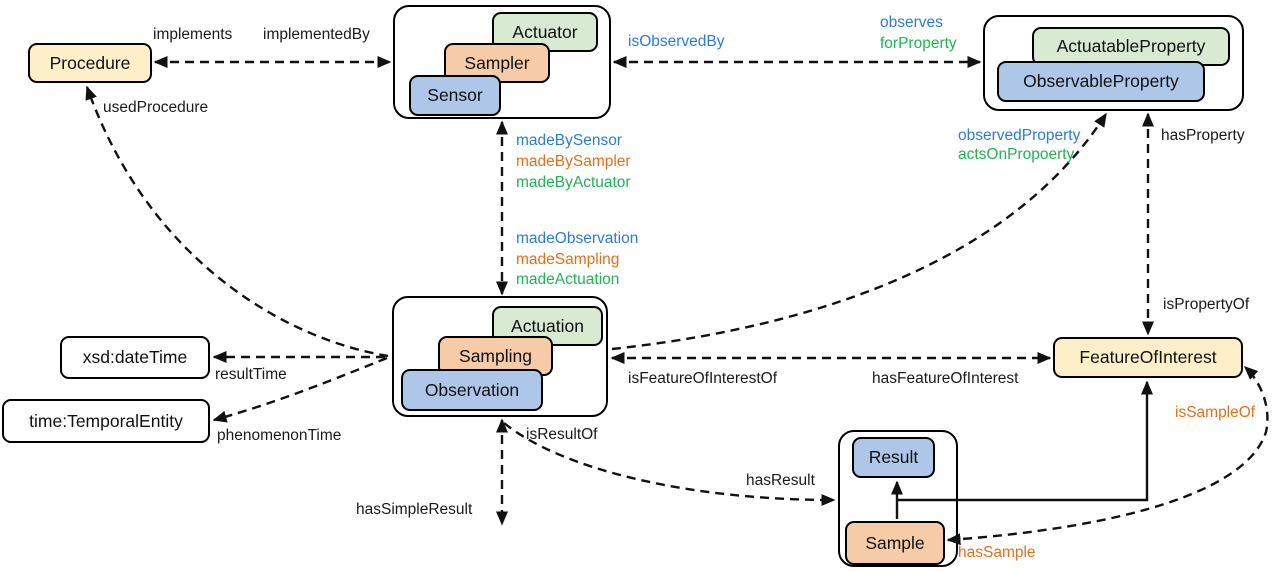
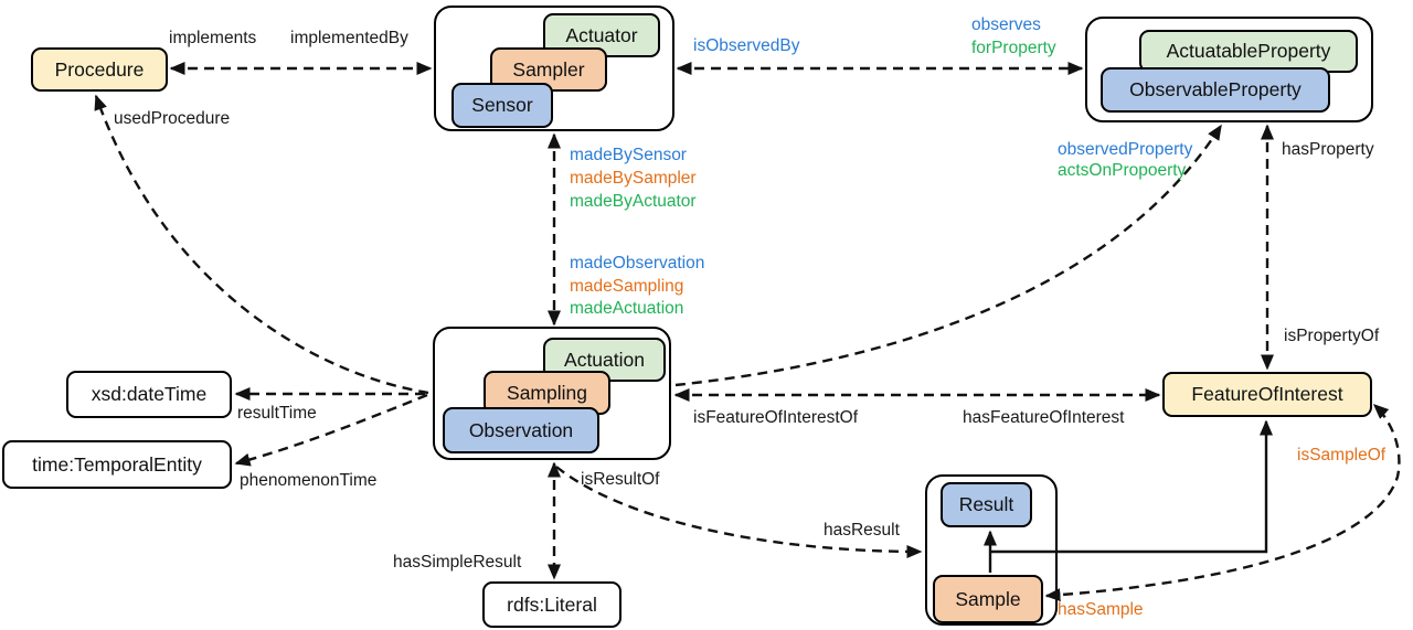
  Procedure
  Actuator
  Sampler
  Sensor
  ActuatableProperty
  ObservableProperty
  Actuation
  Sampling
  Observation
  xsd:dateTime
  time:TemporalEntity
  FeatureOfInterest
  Result
  Sample
+ rdfs:Literal
  implements
  implementedBy
  usedProcedure
  isObservedBy
  observes
  forProperty
  madeBySensor
  madeBySampler
  madeByActuator
  madeObservation
  madeSampling
  madeActuation
  observedProperty
  actsOnPropoerty
  hasProperty
  isPropertyOf
  resultTime
  phenomenonTime
  isFeatureOfInterestOf
  hasFeatureOfInterest
  isResultOf
  hasResult
  hasSimpleResult
  hasSample
  isSampleOf
